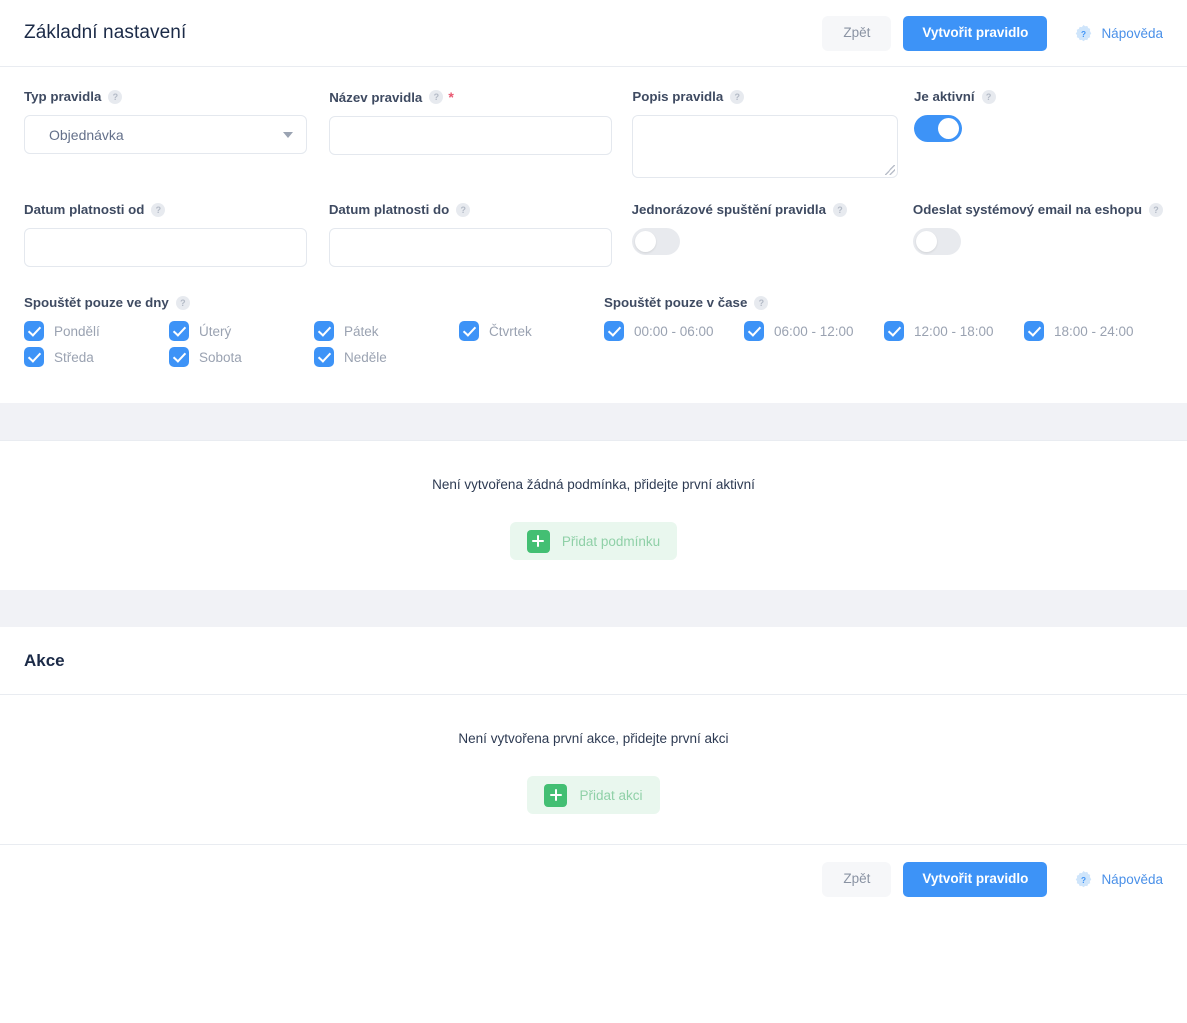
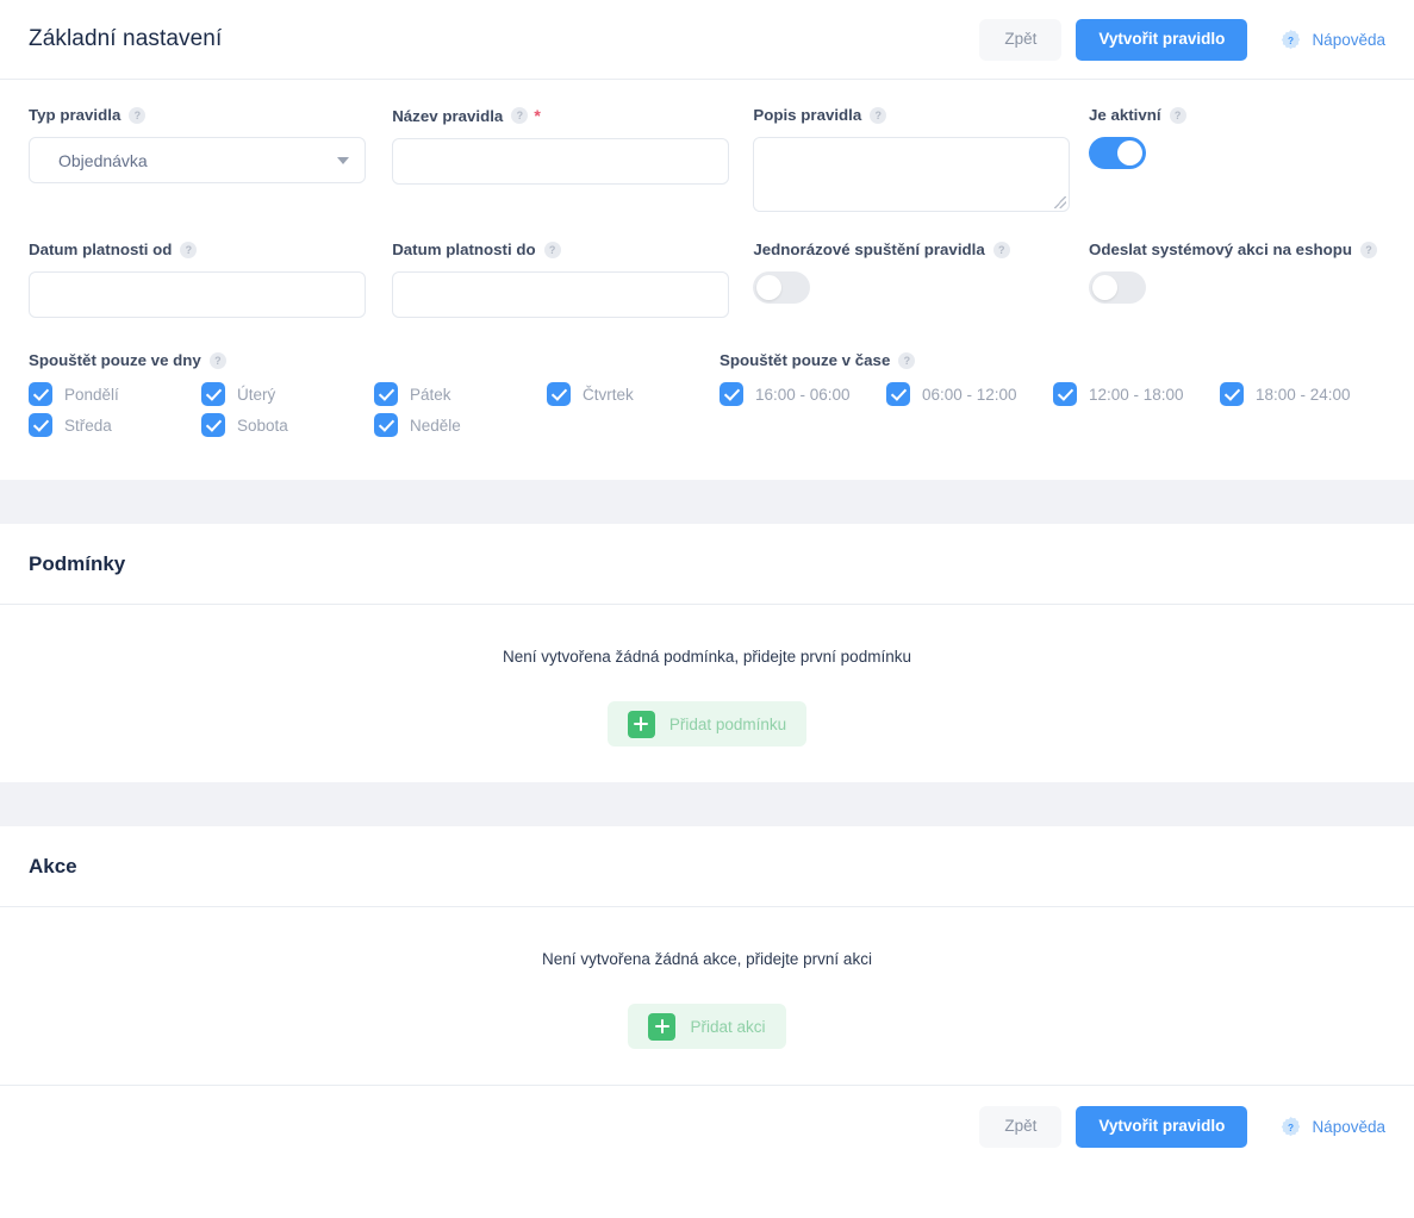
  Základní nastavení
  Zpět
  Vytvořit pravidlo
  ?
  Nápověda
  Typ pravidla
  ?
  Objednávka
  Název pravidla
  ?
  *
  Popis pravidla
  ?
  Je aktivní
  ?
  Datum platnosti od
  ?
  Datum platnosti do
  ?
  Jednorázové spuštění pravidla
  ?
- Odeslat systémový email na eshopu
+ Odeslat systémový akci na eshopu
  ?
  Spouštět pouze ve dny
  ?
  Pondělí
  Úterý
  Pátek
  Čtvrtek
  Středa
  Sobota
  Neděle
  Spouštět pouze v čase
  ?
- 00:00 - 06:00
+ 16:00 - 06:00
  06:00 - 12:00
  12:00 - 18:00
  18:00 - 24:00
+ Podmínky
- Není vytvořena žádná podmínka, přidejte první aktivní
+ Není vytvořena žádná podmínka, přidejte první podmínku
  Přidat podmínku
  Akce
- Není vytvořena první akce, přidejte první akci
+ Není vytvořena žádná akce, přidejte první akci
  Přidat akci
  Zpět
  Vytvořit pravidlo
  ?
  Nápověda
